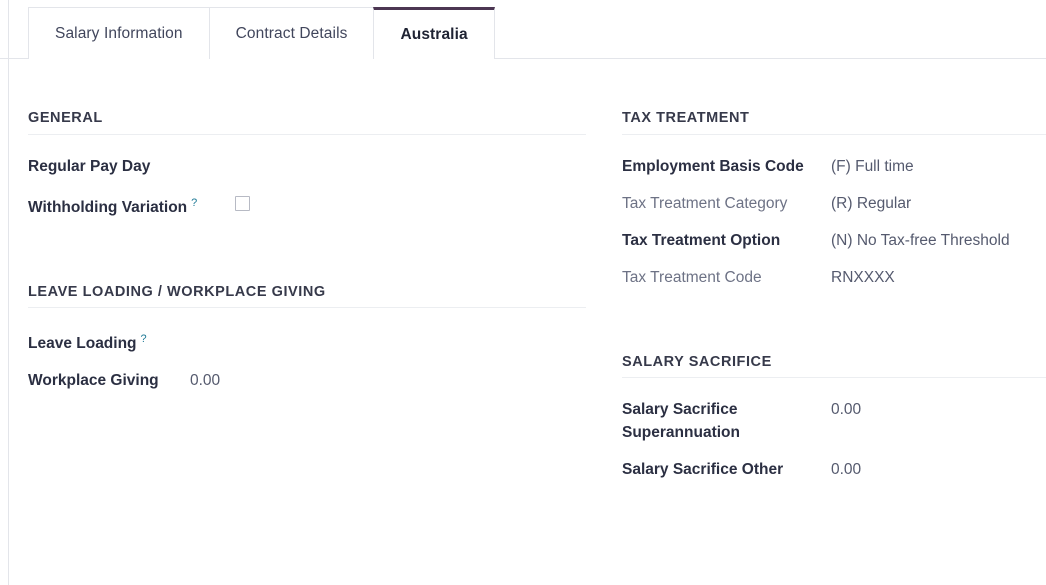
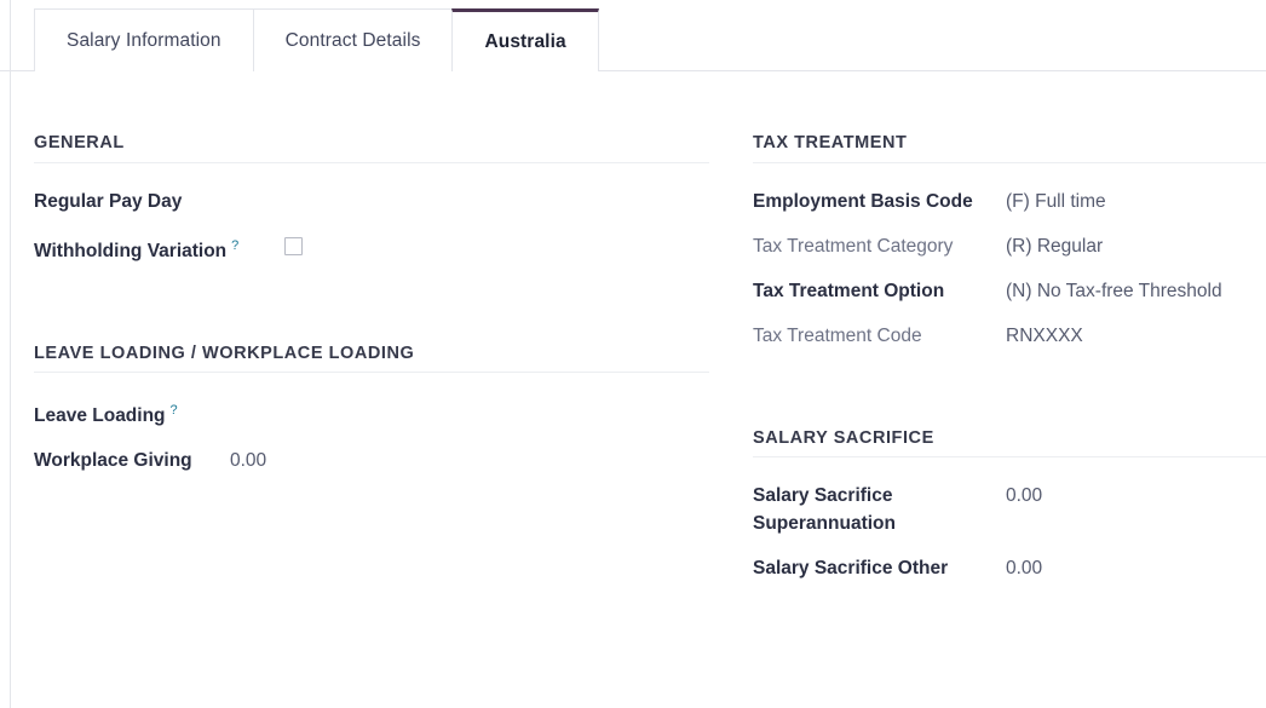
  Salary Information
  Contract Details
  Australia
  GENERAL
  Regular Pay Day
  Withholding Variation ?
- LEAVE LOADING / WORKPLACE GIVING
+ LEAVE LOADING / WORKPLACE LOADING
  Leave Loading ?
  Workplace Giving
  0.00
  TAX TREATMENT
  Employment Basis Code
  (F) Full time
  Tax Treatment Category
  (R) Regular
  Tax Treatment Option
  (N) No Tax-free Threshold
  Tax Treatment Code
  RNXXXX
  SALARY SACRIFICE
  Salary Sacrifice Superannuation
  0.00
  Salary Sacrifice Other
  0.00
